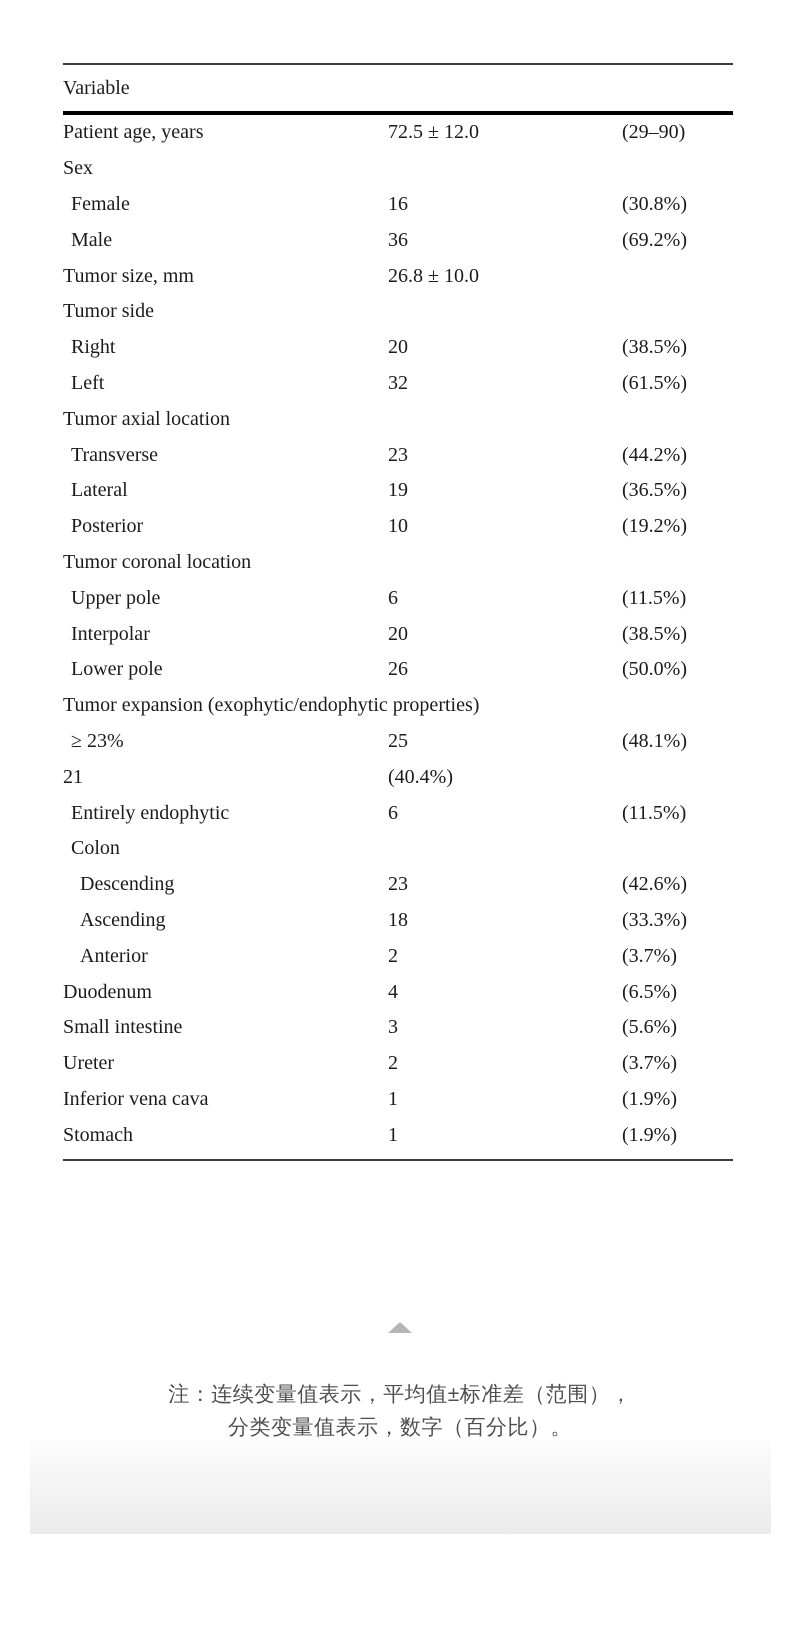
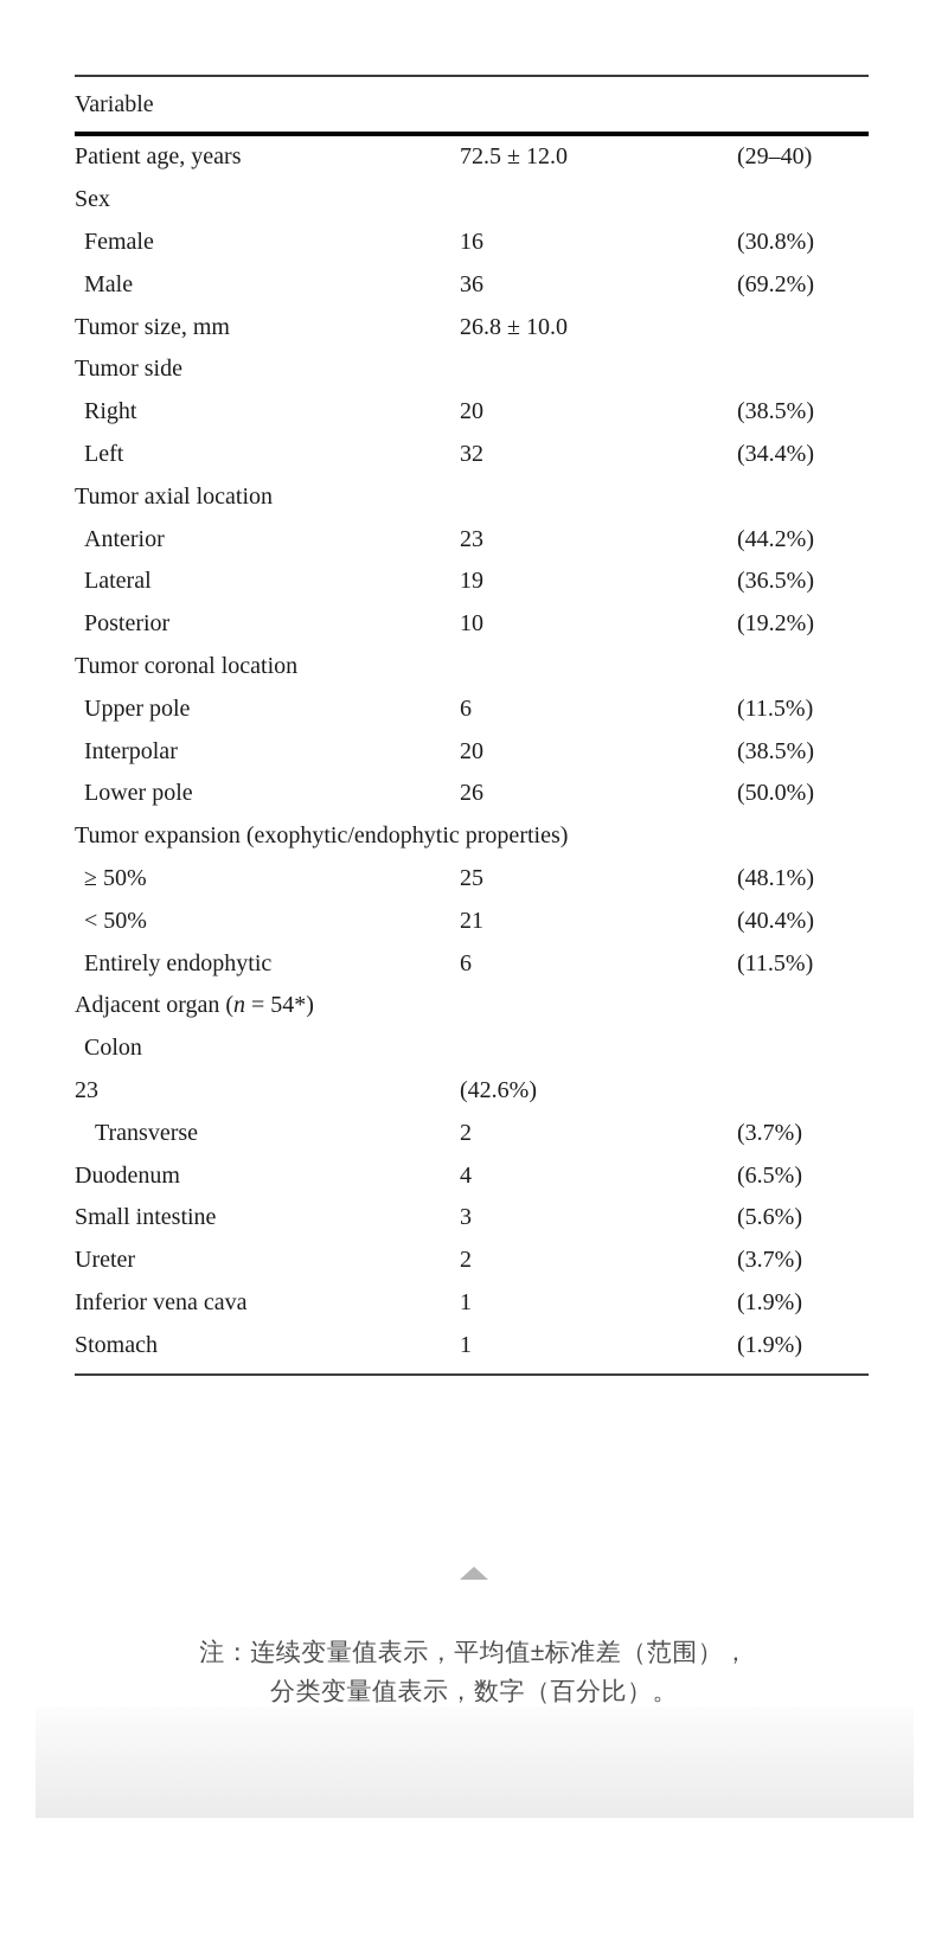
  Variable
  Patient age, years
  72.5 ± 12.0
- (29–90)
+ (29–40)
  Sex
  Female
  16
  (30.8%)
  Male
  36
  (69.2%)
  Tumor size, mm
  26.8 ± 10.0
  Tumor side
  Right
  20
  (38.5%)
  Left
  32
- (61.5%)
+ (34.4%)
  Tumor axial location
- Transverse
+ Anterior
  23
  (44.2%)
  Lateral
  19
  (36.5%)
  Posterior
  10
  (19.2%)
  Tumor coronal location
  Upper pole
  6
  (11.5%)
  Interpolar
  20
  (38.5%)
  Lower pole
  26
  (50.0%)
  Tumor expansion (exophytic/endophytic properties)
- ≥ 23%
+ ≥ 50%
  25
  (48.1%)
+ < 50%
  21
  (40.4%)
  Entirely endophytic
  6
  (11.5%)
+ Adjacent organ (n = 54*)
  Colon
- Descending
  23
  (42.6%)
- Ascending
- 18
- (33.3%)
- Anterior
+ Transverse
  2
  (3.7%)
  Duodenum
  4
  (6.5%)
  Small intestine
  3
  (5.6%)
  Ureter
  2
  (3.7%)
  Inferior vena cava
  1
  (1.9%)
  Stomach
  1
  (1.9%)
  注：连续变量值表示，平均值±标准差（范围），
  分类变量值表示，数字（百分比）。
